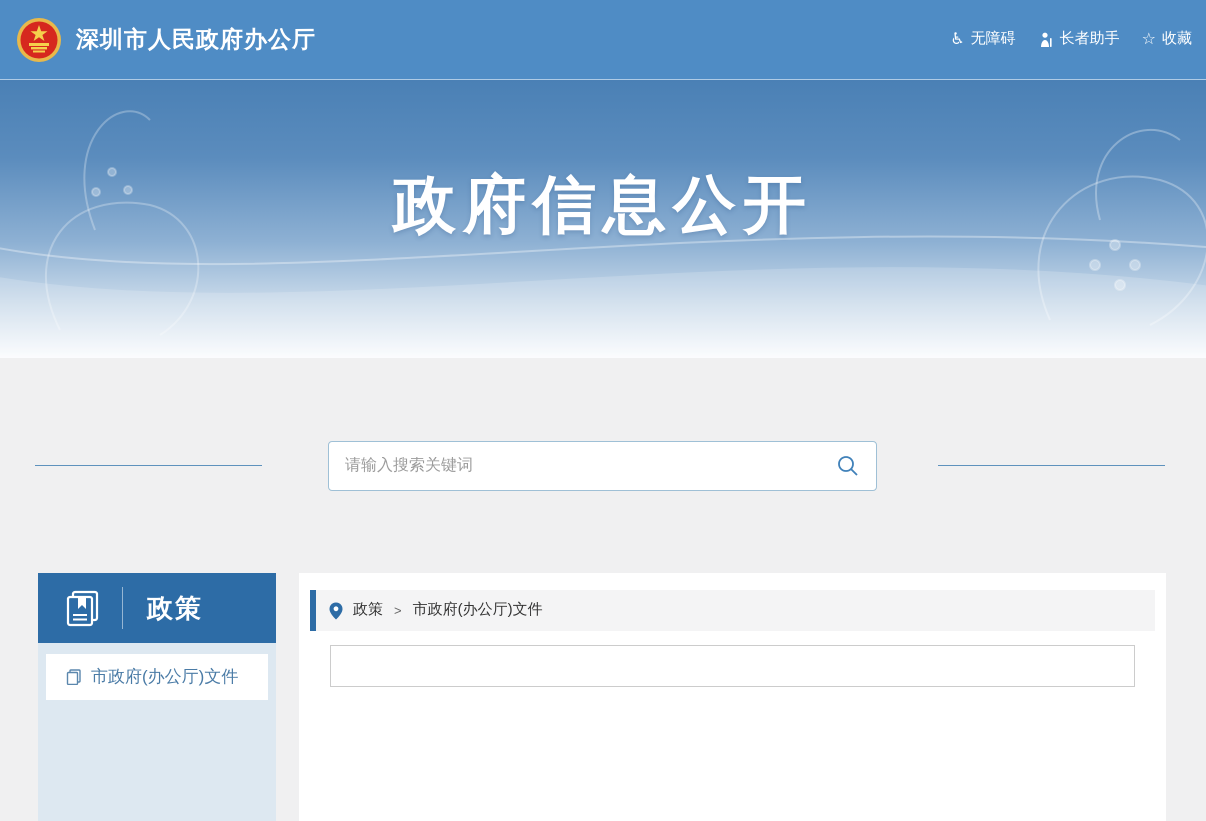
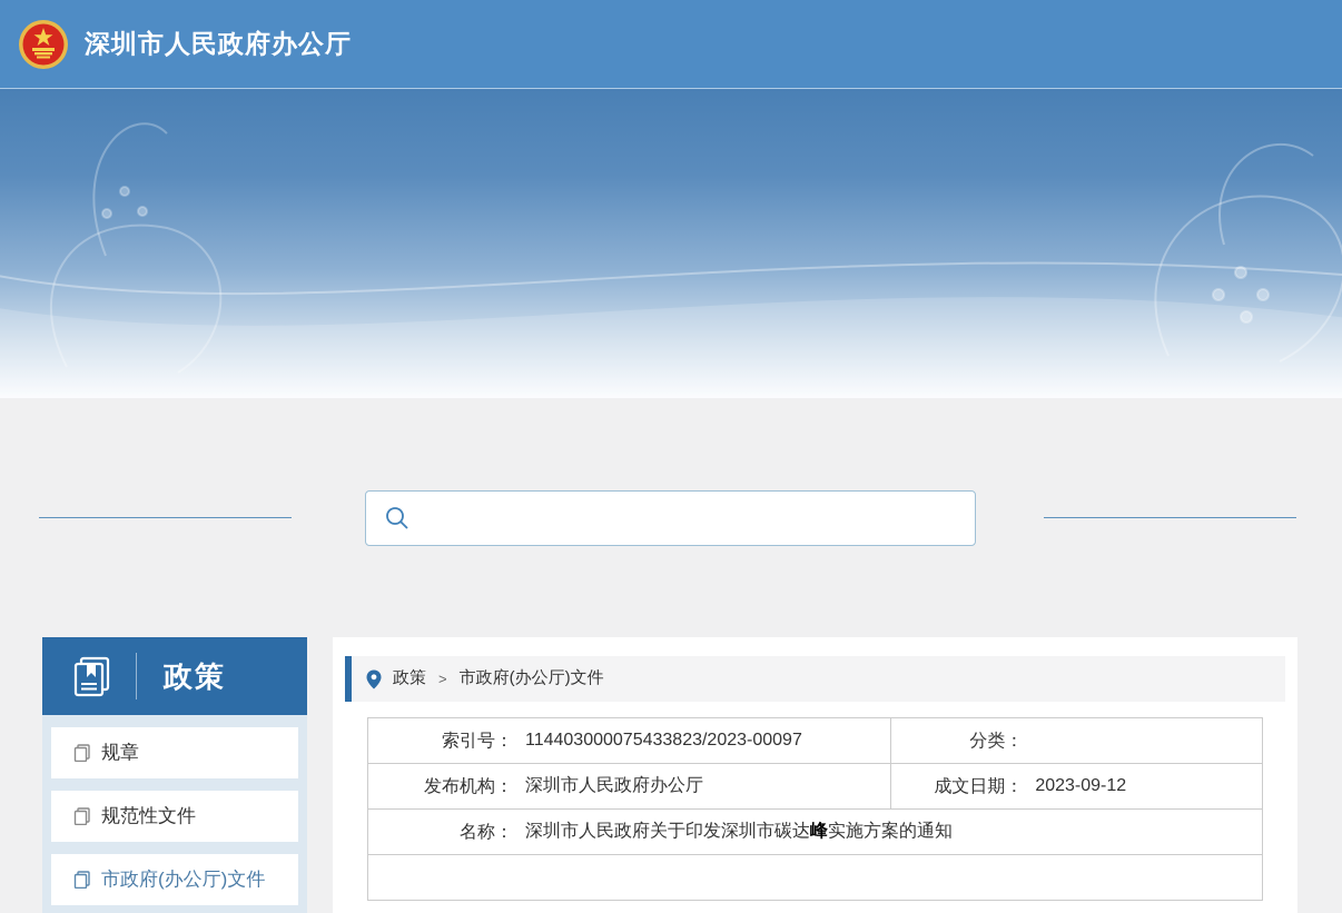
  深圳市人民政府办公厅
- ♿
- 无障碍
- 长者助手
- ☆
- 收藏
- 政府信息公开
- 请输入搜索关键词
  政策
+ 规章
+ 规范性文件
  市政府(办公厅)文件
  政策
  >
  市政府(办公厅)文件
+ 索引号： 114403000075433823/2023-00097	分类：
+ 发布机构： 深圳市人民政府办公厅	成文日期： 2023-09-12
+ 名称： 深圳市人民政府关于印发深圳市碳达峰实施方案的通知
